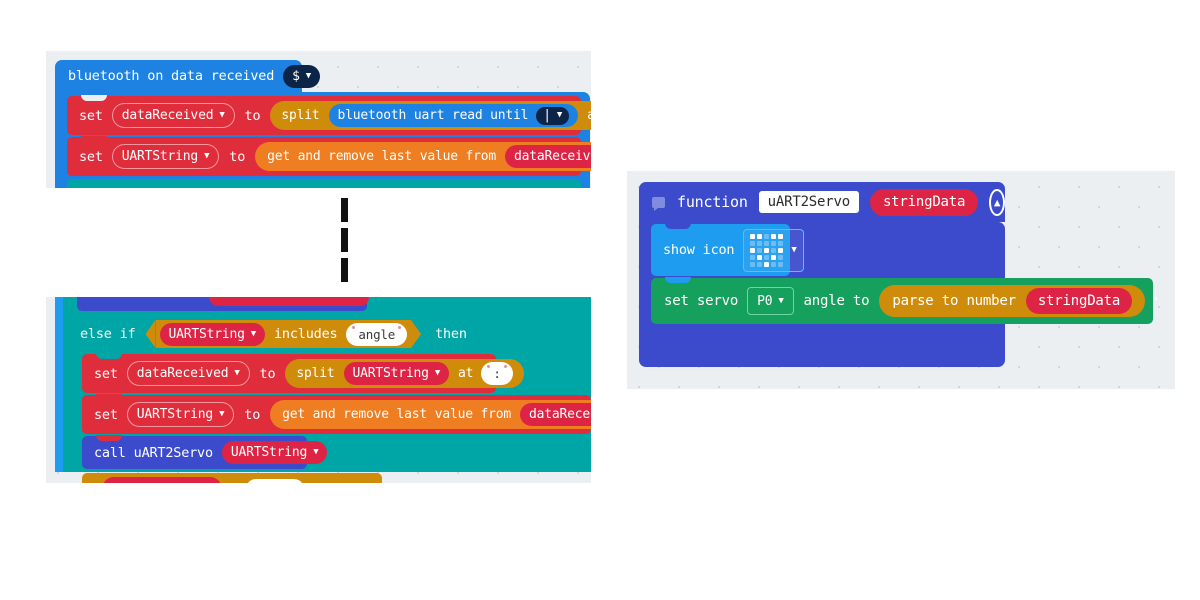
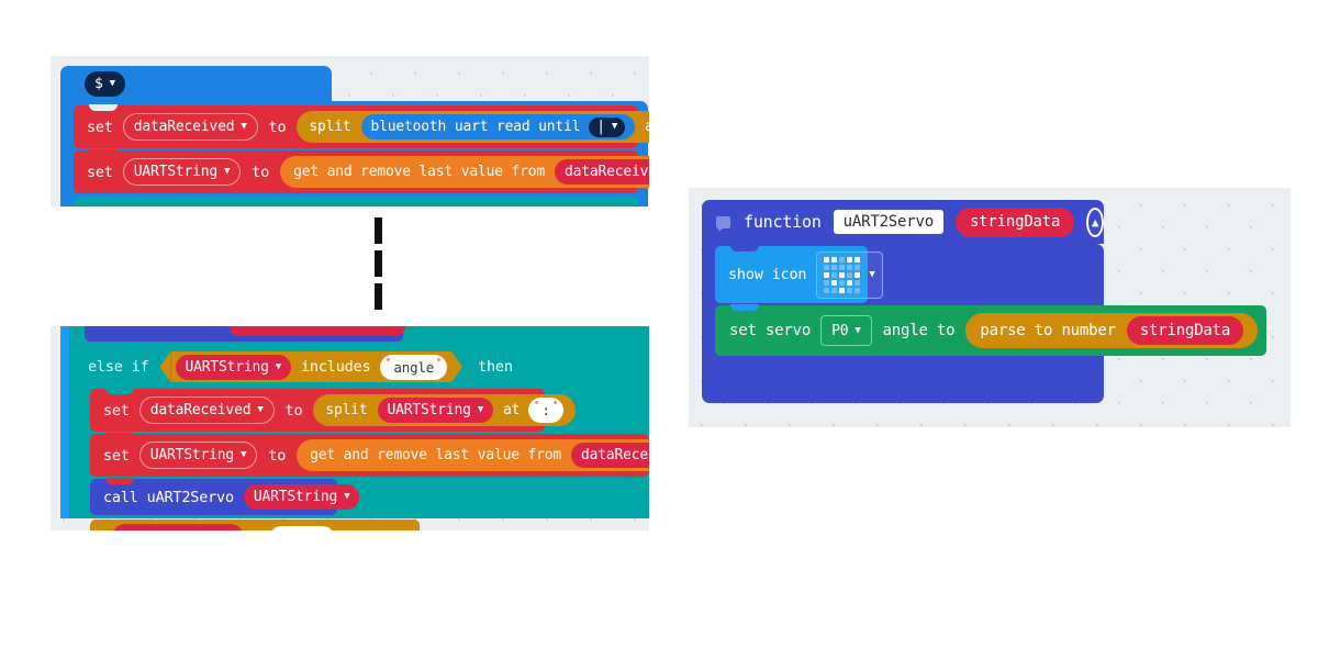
- bluetooth on data received
  $
  ▼
  set
  dataReceived
  ▼
  to
  split
  bluetooth uart read until
  |
  ▼
  set
  UARTString
  ▼
  to
  get and remove last value from
  dataReceiv
  else if
  UARTString
  ▼
  includes
  angle
  then
  set
  dataReceived
  ▼
  to
  split
  UARTString
  ▼
  at
  :
  set
  UARTString
  ▼
  to
  get and remove last value from
  call uART2Servo
  UARTString
  ▼
  function
  uART2Servo
  stringData
  ▲
  show icon
  ▼
  set servo
  P0
  ▼
  angle to
  parse to number
  stringData
  °
